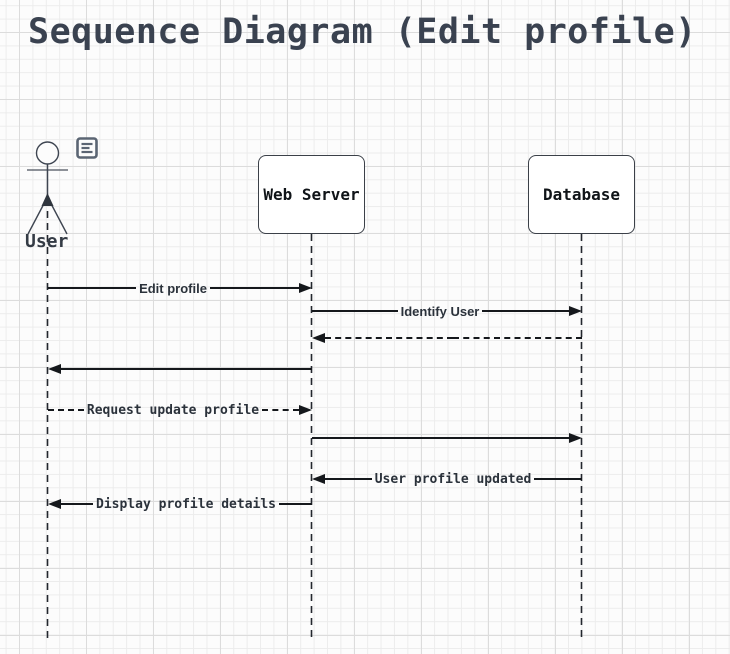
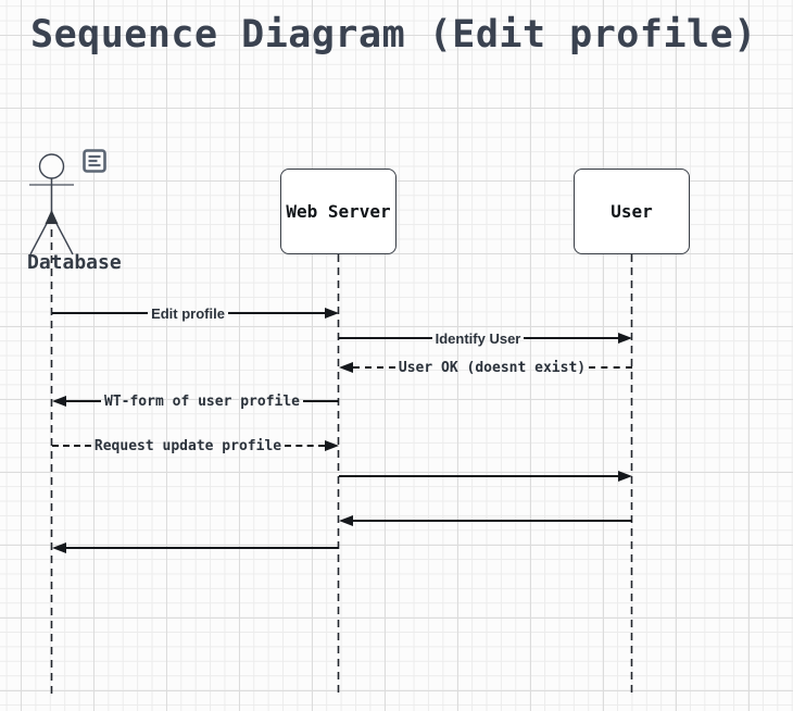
  Sequence Diagram (Edit profile)
- User
+ Database
  Web Server
- Database
+ User
  Edit profile
  Identify User
+ User OK (doesnt exist)
+ WT-form of user profile
  Request update profile
- User profile updated
- Display profile details
